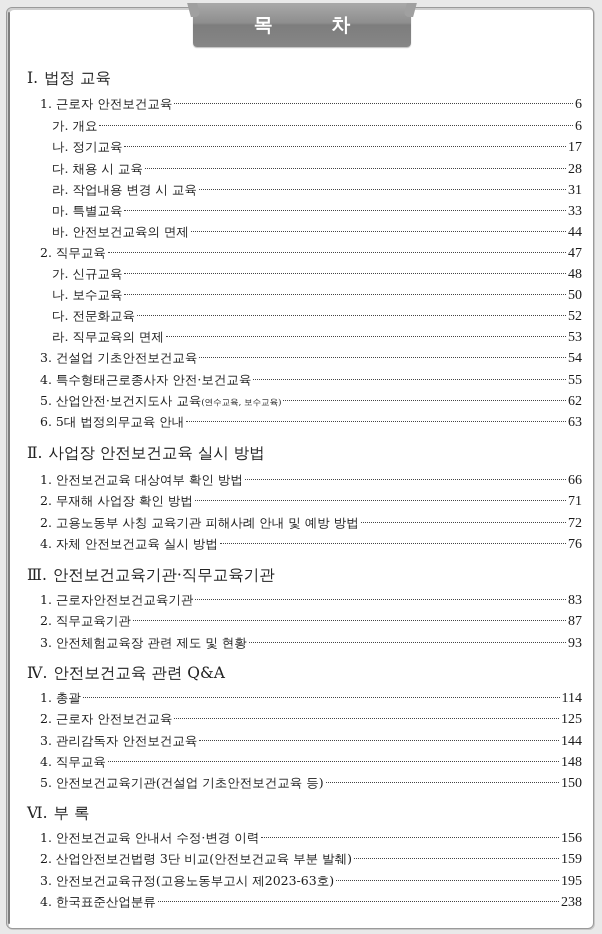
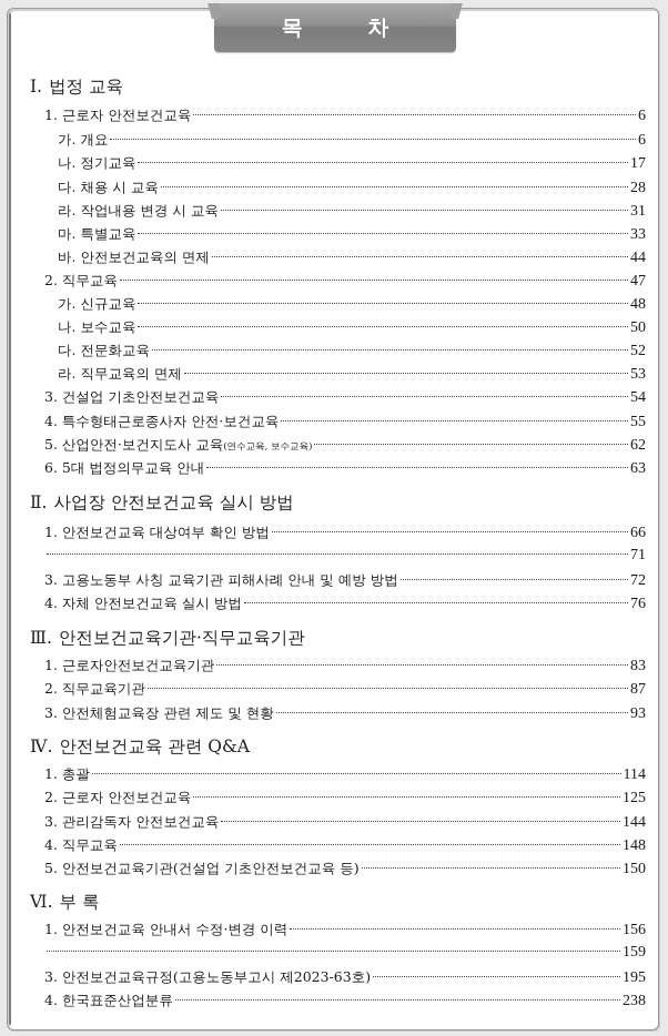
  목 차
  Ⅰ. 법정 교육
  1. 근로자 안전보건교육
  6
  가. 개요
  6
  나. 정기교육
  17
  다. 채용 시 교육
  28
  라. 작업내용 변경 시 교육
  31
  마. 특별교육
  33
  바. 안전보건교육의 면제
  44
  2. 직무교육
  47
  가. 신규교육
  48
  나. 보수교육
  50
  다. 전문화교육
  52
  라. 직무교육의 면제
  53
  3. 건설업 기초안전보건교육
  54
  4. 특수형태근로종사자 안전·보건교육
  55
  5. 산업안전·보건지도사 교육(연수교육, 보수교육)
  62
  6. 5대 법정의무교육 안내
  63
  Ⅱ. 사업장 안전보건교육 실시 방법
  1. 안전보건교육 대상여부 확인 방법
  66
- 2. 무재해 사업장 확인 방법
  71
- 2. 고용노동부 사칭 교육기관 피해사례 안내 및 예방 방법
+ 3. 고용노동부 사칭 교육기관 피해사례 안내 및 예방 방법
  72
  4. 자체 안전보건교육 실시 방법
  76
  Ⅲ. 안전보건교육기관·직무교육기관
  1. 근로자안전보건교육기관
  83
  2. 직무교육기관
  87
  3. 안전체험교육장 관련 제도 및 현황
  93
  Ⅳ. 안전보건교육 관련 Q&A
  1. 총괄
  114
  2. 근로자 안전보건교육
  125
  3. 관리감독자 안전보건교육
  144
  4. 직무교육
  148
  5. 안전보건교육기관(건설업 기초안전보건교육 등)
  150
  Ⅵ. 부 록
  1. 안전보건교육 안내서 수정·변경 이력
  156
- 2. 산업안전보건법령 3단 비교(안전보건교육 부분 발췌)
  159
  3. 안전보건교육규정(고용노동부고시 제2023-63호)
  195
  4. 한국표준산업분류
  238
